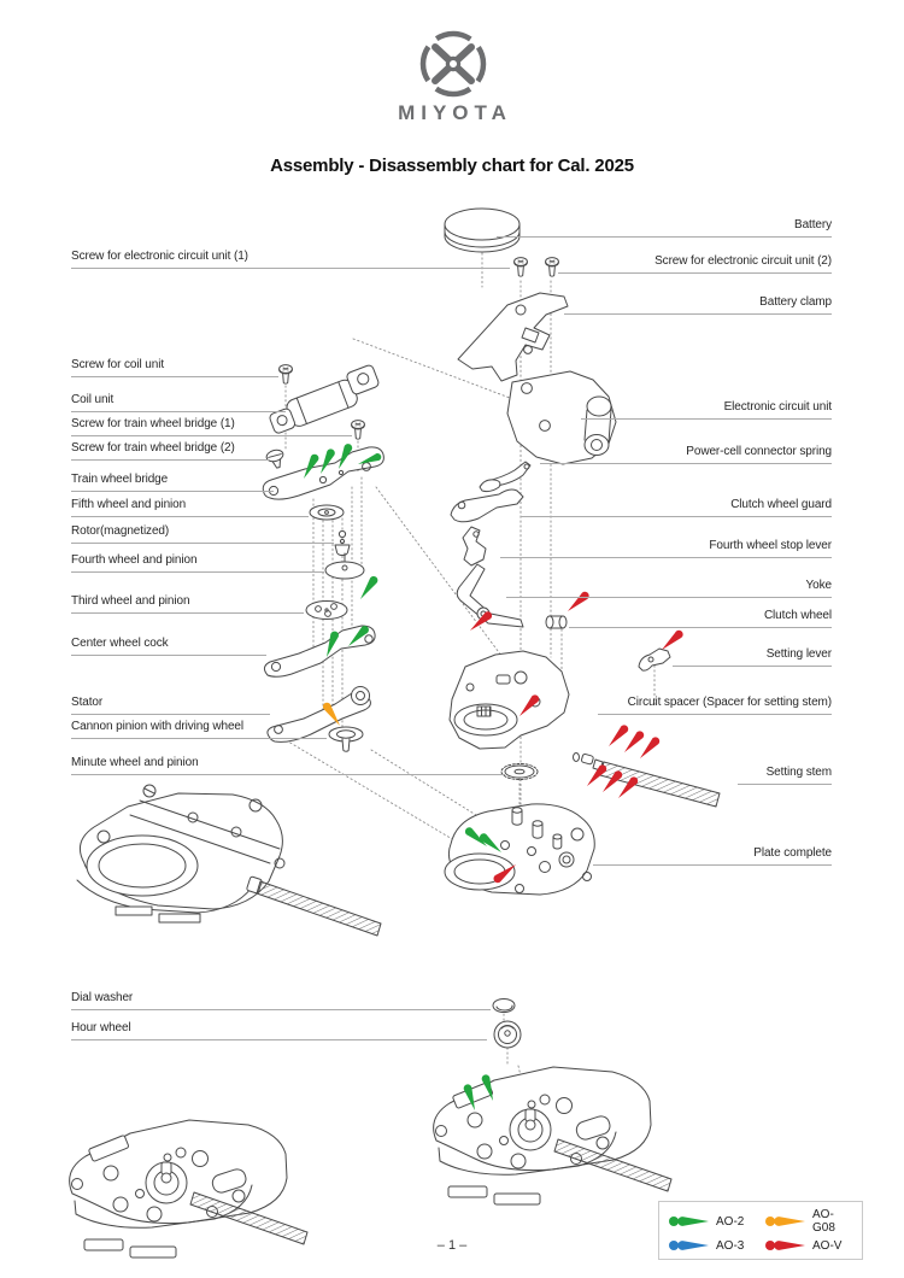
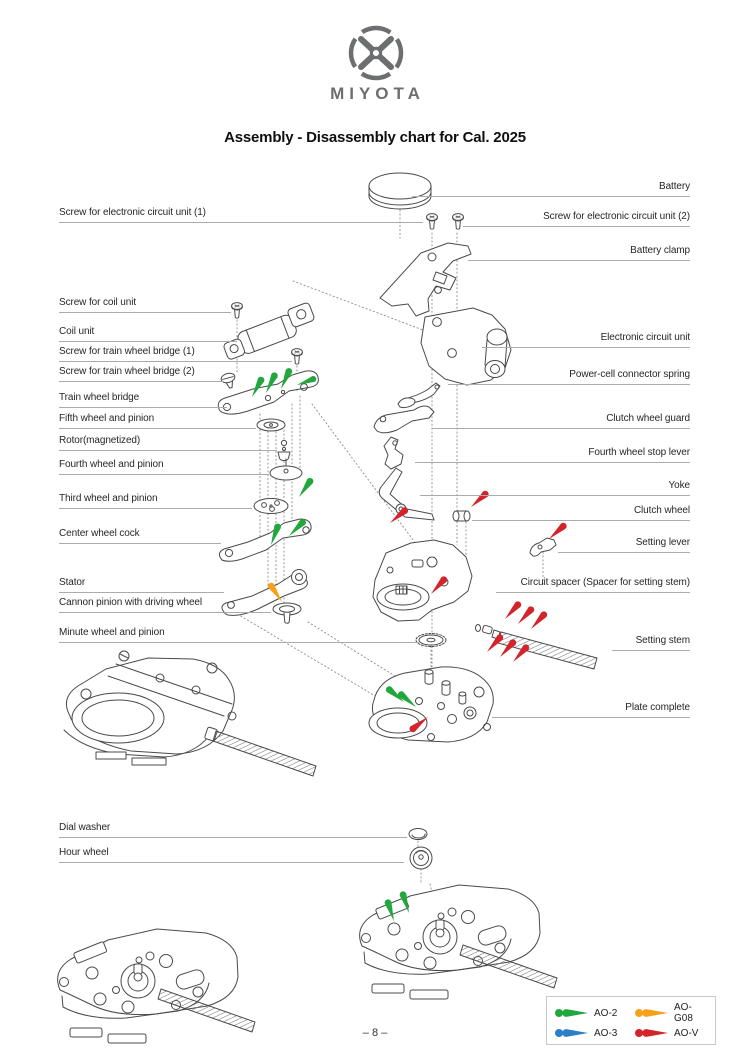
  MIYOTA
  Assembly - Disassembly chart for Cal. 2025
  Screw for electronic circuit unit (1)
  Screw for coil unit
  Coil unit
  Screw for train wheel bridge (1)
  Screw for train wheel bridge (2)
  Train wheel bridge
  Fifth wheel and pinion
  Rotor(magnetized)
  Fourth wheel and pinion
  Third wheel and pinion
  Center wheel cock
  Stator
  Cannon pinion with driving wheel
  Minute wheel and pinion
  Dial washer
  Hour wheel
  Battery
  Screw for electronic circuit unit (2)
  Battery clamp
  Electronic circuit unit
  Power-cell connector spring
  Clutch wheel guard
  Fourth wheel stop lever
  Yoke
  Clutch wheel
  Setting lever
  Circuit spacer (Spacer for setting stem)
  Setting stem
  Plate complete
  AO-2
  AO-G08
  AO-3
  AO-V
- – 1 –
+ – 8 –
